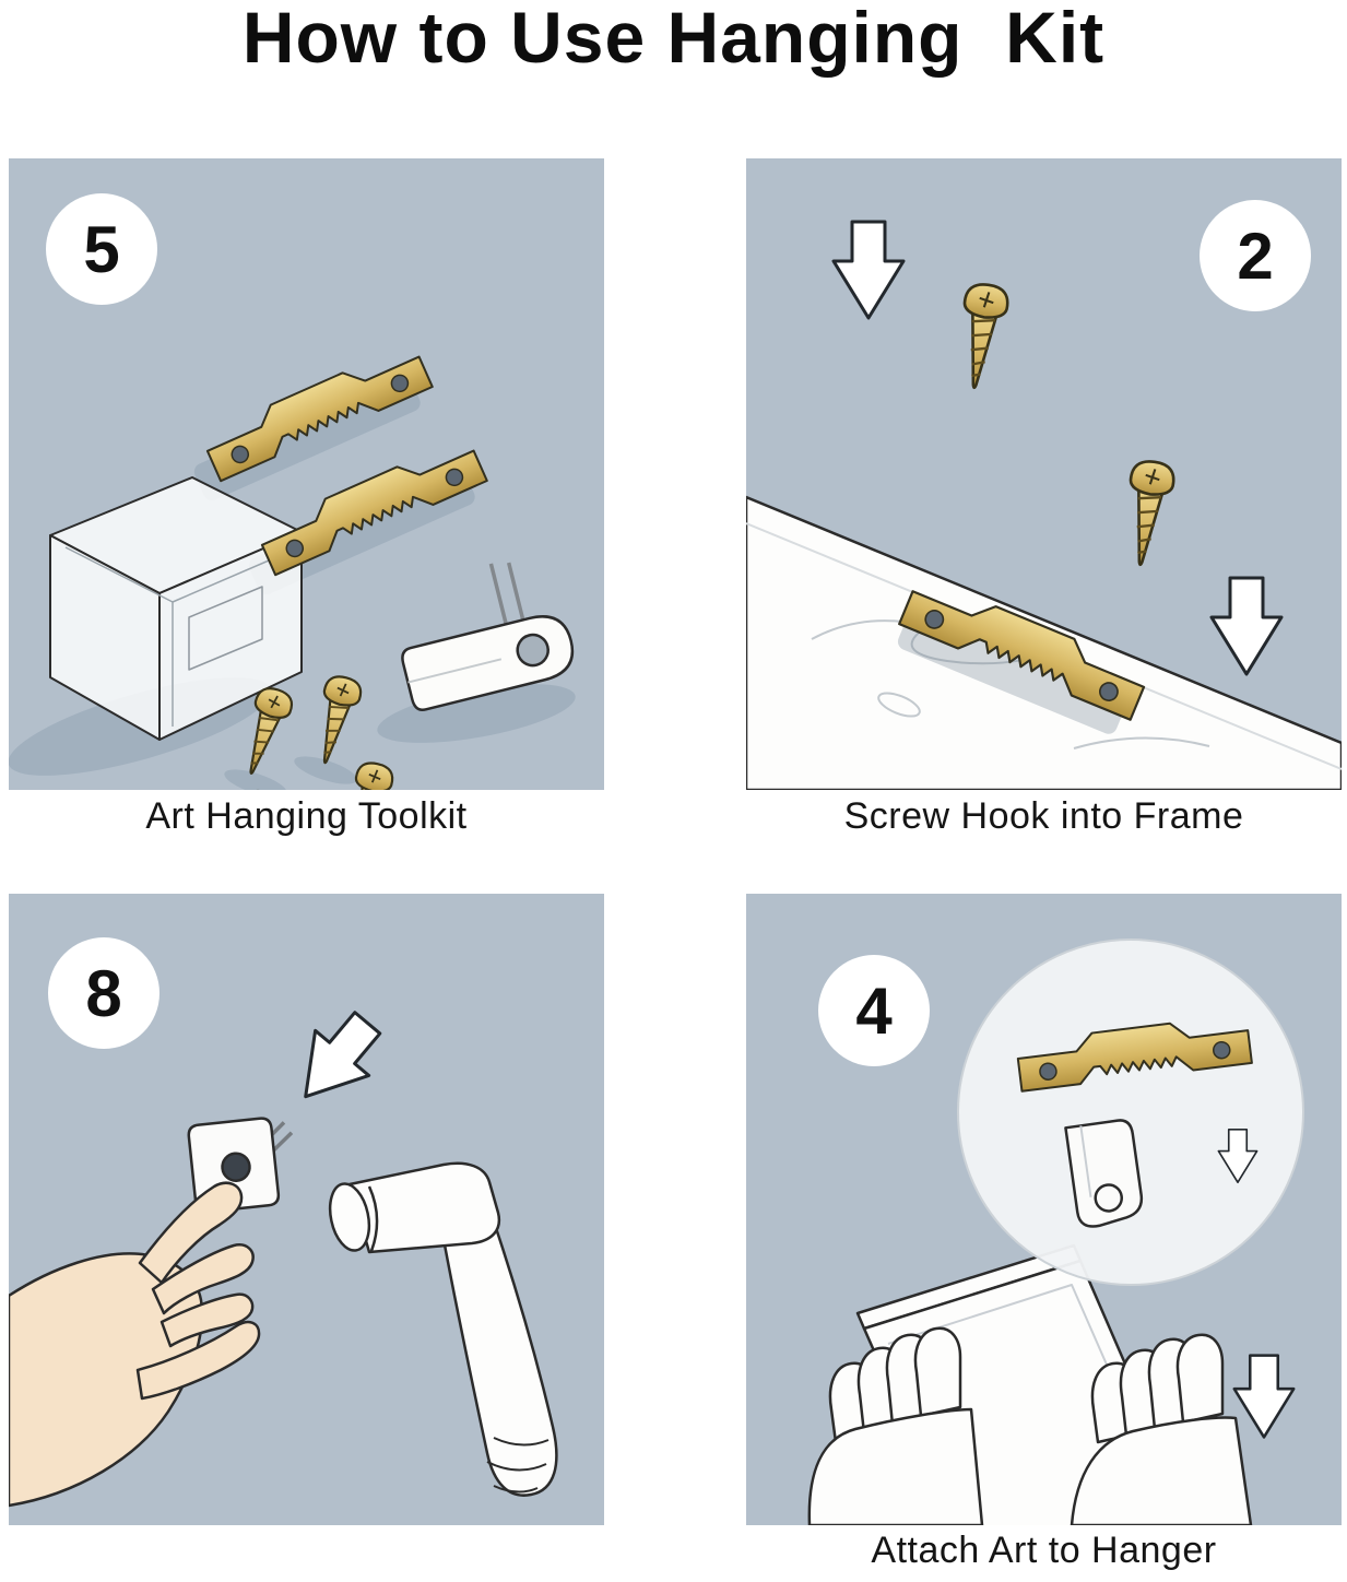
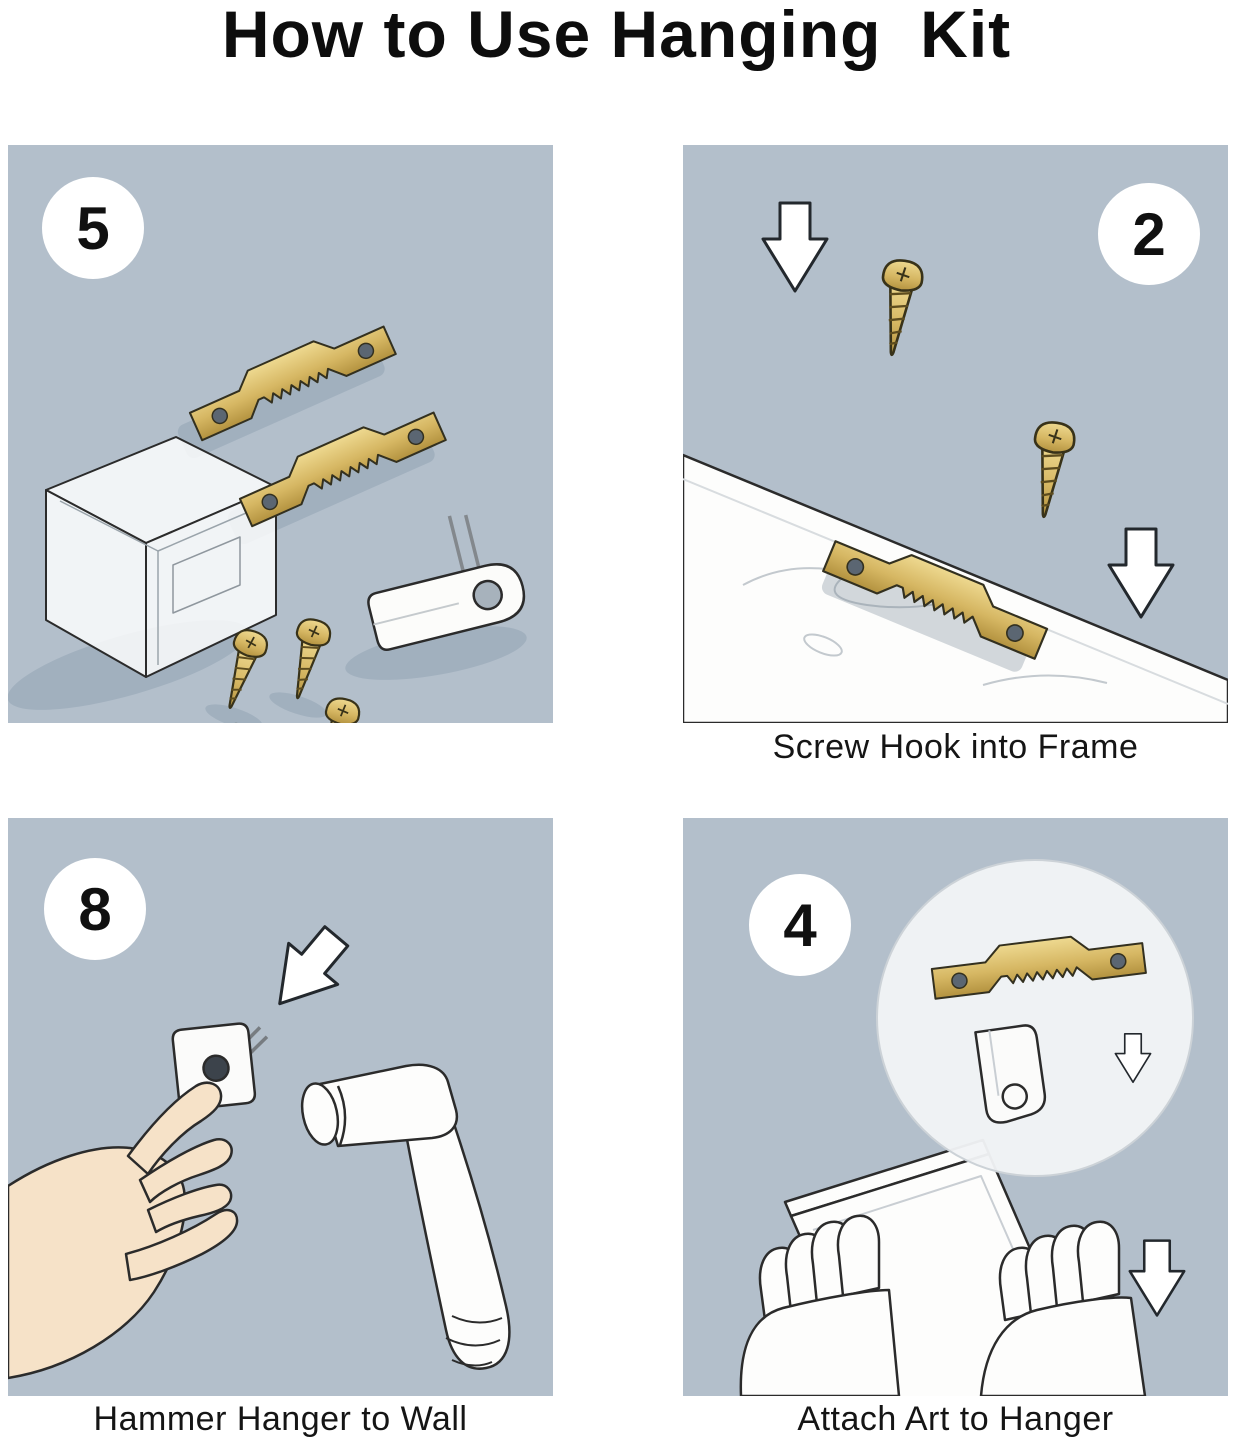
  How to Use Hanging Kit
  5
- Art Hanging Toolkit
  2
  Screw Hook into Frame
  8
+ Hammer Hanger to Wall
  4
  Attach Art to Hanger
